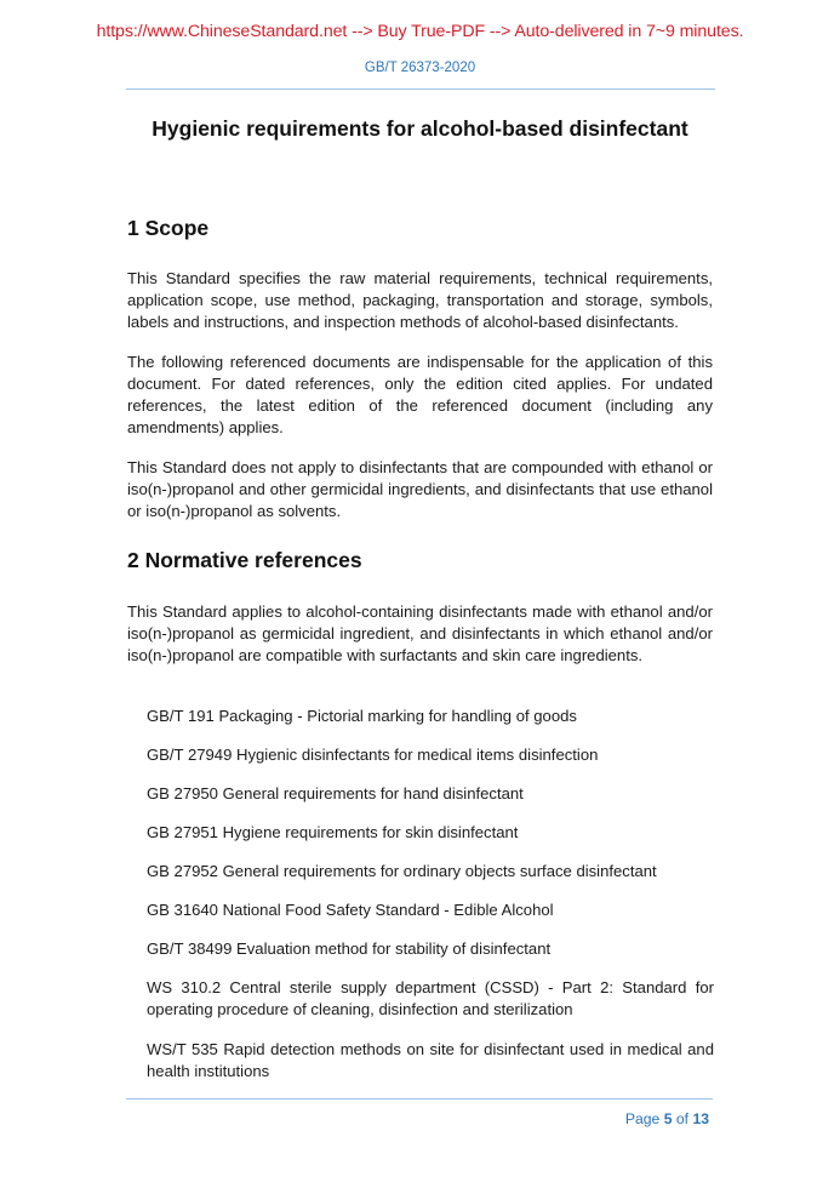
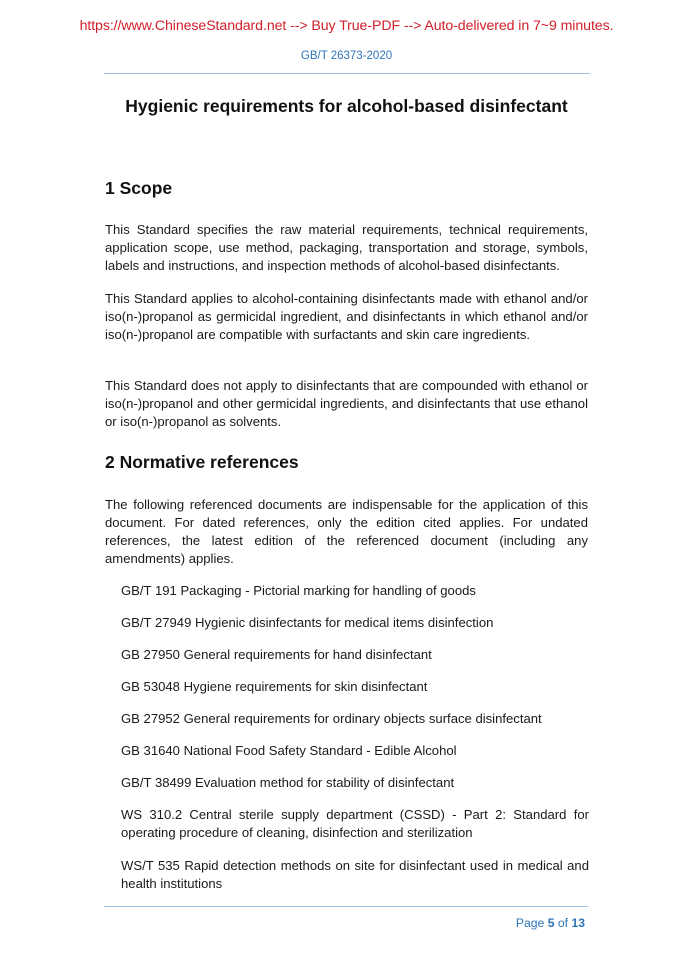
  https://www.ChineseStandard.net --> Buy True-PDF --> Auto-delivered in 7~9 minutes.
  GB/T 26373-2020
  Hygienic requirements for alcohol-based disinfectant
  1 Scope
  This Standard specifies the raw material requirements, technical requirements, application scope, use method, packaging, transportation and storage, symbols, labels and instructions, and inspection methods of alcohol-based disinfectants.
- The following referenced documents are indispensable for the application of this document. For dated references, only the edition cited applies. For undated references, the latest edition of the referenced document (including any amendments) applies.
+ This Standard applies to alcohol-containing disinfectants made with ethanol and/or iso(n-)propanol as germicidal ingredient, and disinfectants in which ethanol and/or iso(n-)propanol are compatible with surfactants and skin care ingredients.
  This Standard does not apply to disinfectants that are compounded with ethanol or iso(n-)propanol and other germicidal ingredients, and disinfectants that use ethanol or iso(n-)propanol as solvents.
  2 Normative references
- This Standard applies to alcohol-containing disinfectants made with ethanol and/or iso(n-)propanol as germicidal ingredient, and disinfectants in which ethanol and/or iso(n-)propanol are compatible with surfactants and skin care ingredients.
+ The following referenced documents are indispensable for the application of this document. For dated references, only the edition cited applies. For undated references, the latest edition of the referenced document (including any amendments) applies.
  GB/T 191 Packaging - Pictorial marking for handling of goods
  GB/T 27949 Hygienic disinfectants for medical items disinfection
  GB 27950 General requirements for hand disinfectant
- GB 27951 Hygiene requirements for skin disinfectant
+ GB 53048 Hygiene requirements for skin disinfectant
  GB 27952 General requirements for ordinary objects surface disinfectant
  GB 31640 National Food Safety Standard - Edible Alcohol
  GB/T 38499 Evaluation method for stability of disinfectant
  WS 310.2 Central sterile supply department (CSSD) - Part 2: Standard for operating procedure of cleaning, disinfection and sterilization
  WS/T 535 Rapid detection methods on site for disinfectant used in medical and health institutions
  Page 5 of 13
